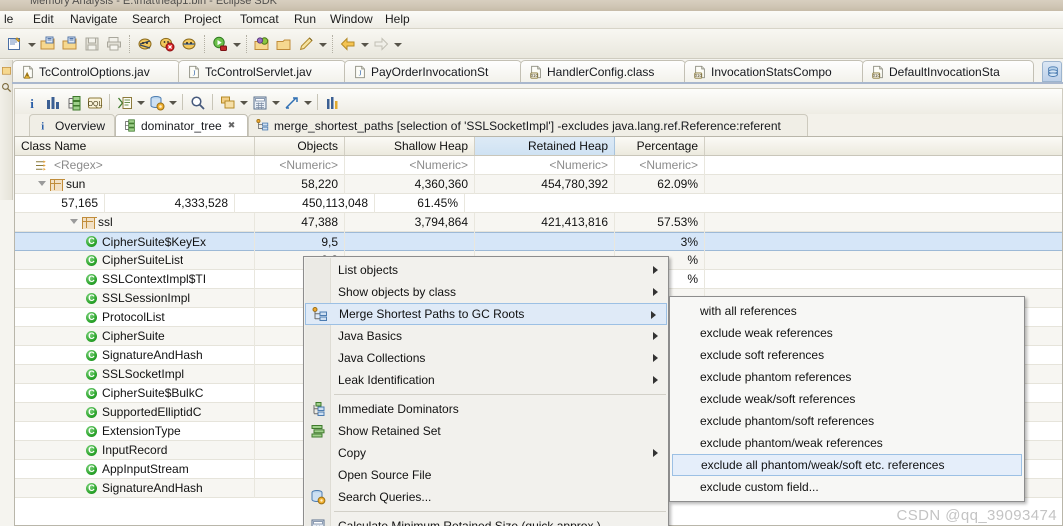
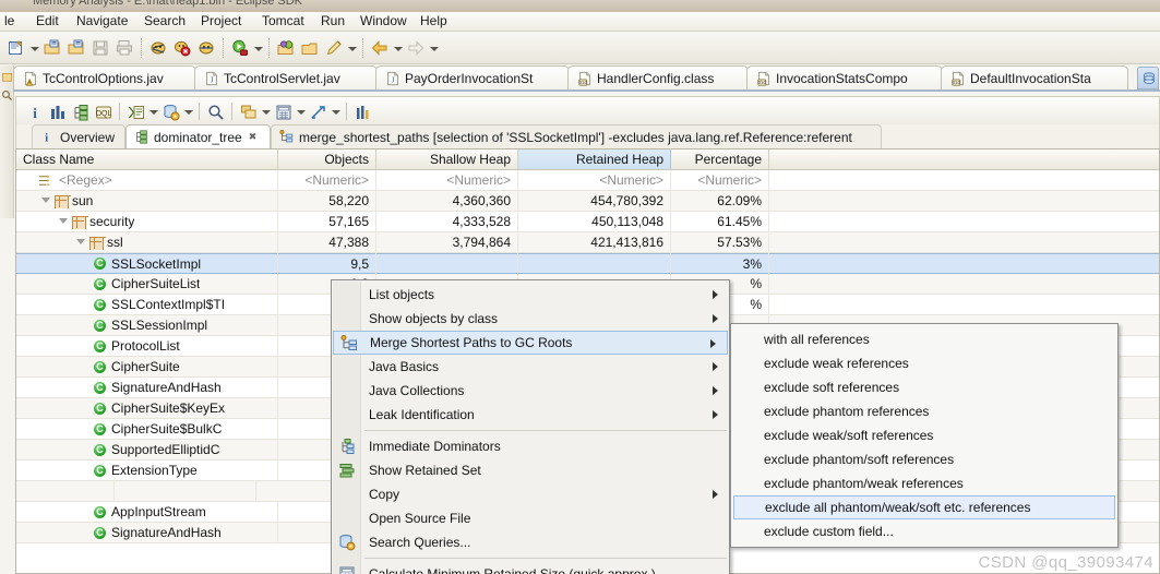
  Memory Analysis - E:\mat\heap1.bin - Eclipse SDK
  le
  Edit
  Navigate
  Search
  Project
  Tomcat
  Run
  Window
  Help
  TcControlOptions.jav
  J
  TcControlServlet.jav
  J
  PayOrderInvocationSt
  HandlerConfig.class
  InvocationStatsCompo
  DefaultInvocationSta
  i
  i
  Overview
  dominator_tree
  ✖
  merge_shortest_paths [selection of 'SSLSocketImpl'] -excludes java.lang.ref.Reference:referent
  Class Name
  Objects
  Shallow Heap
  Retained Heap
  Percentage
  <Regex>
  <Numeric>
  <Numeric>
  <Numeric>
  <Numeric>
  sun
  58,220
  4,360,360
  454,780,392
  62.09%
+ security
  57,165
  4,333,528
  450,113,048
  61.45%
  ssl
  47,388
  3,794,864
  421,413,816
  57.53%
- CipherSuite$KeyEx
+ SSLSocketImpl
  9,5
  3%
  CipherSuiteList
  %
  SSLContextImpl$TI
  %
  SSLSessionImpl
  ProtocolList
  CipherSuite
  SignatureAndHash
- SSLSocketImpl
+ CipherSuite$KeyEx
  CipherSuite$BulkC
  SupportedElliptidC
  ExtensionType
- InputRecord
  AppInputStream
  SignatureAndHash
  List objects
  Show objects by class
  Merge Shortest Paths to GC Roots
  Java Basics
  Java Collections
  Leak Identification
  Immediate Dominators
  Show Retained Set
  Copy
  Open Source File
  Search Queries...
  with all references
  exclude weak references
  exclude soft references
  exclude phantom references
  exclude weak/soft references
  exclude phantom/soft references
  exclude phantom/weak references
  exclude all phantom/weak/soft etc. references
  exclude custom field...
  CSDN @qq_39093474
